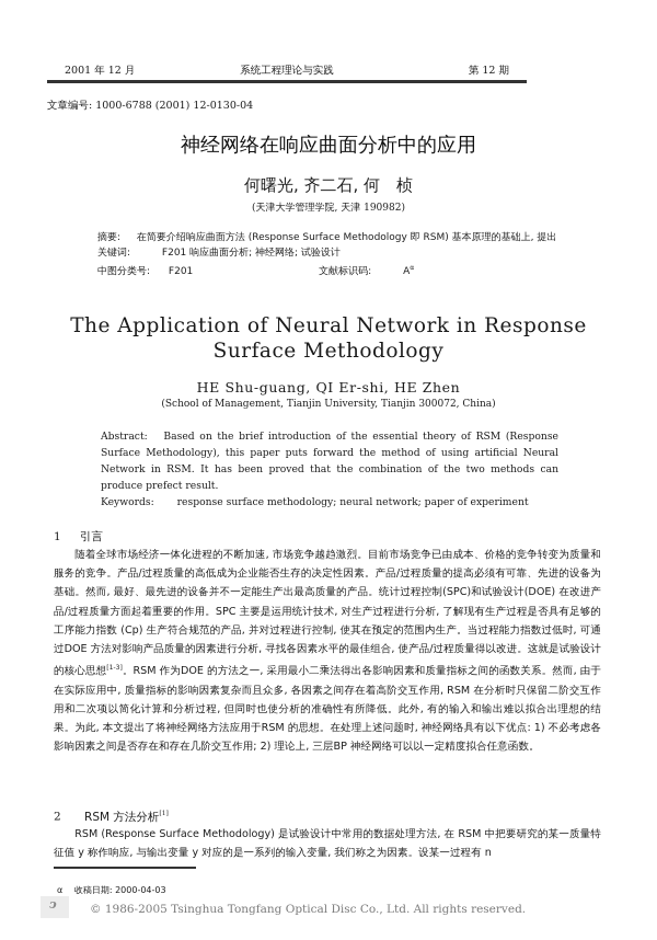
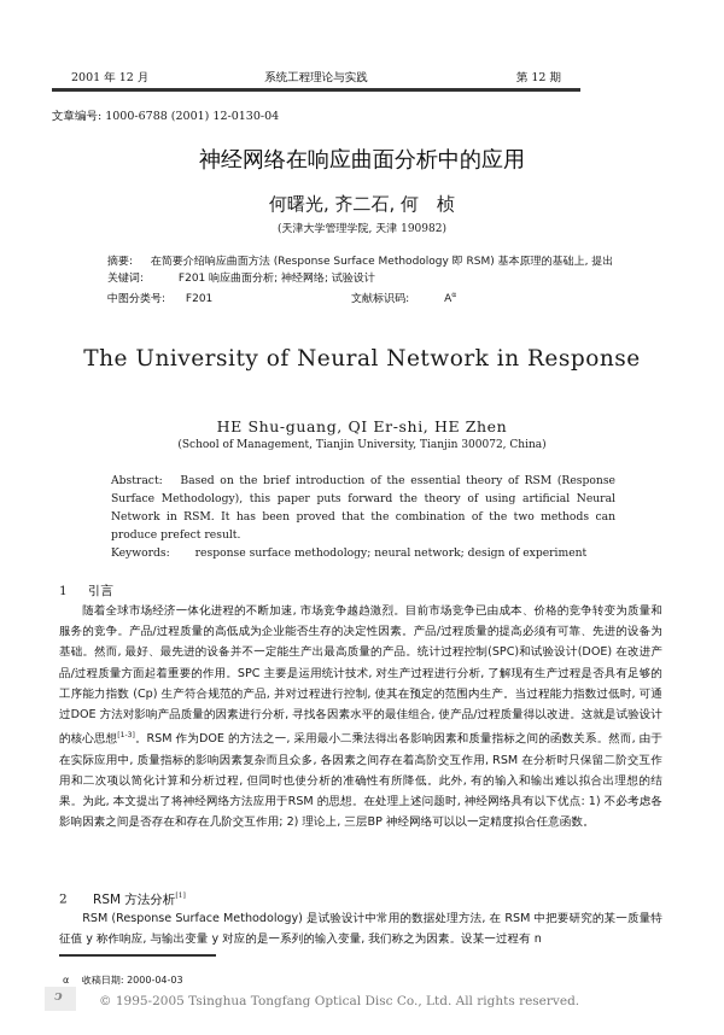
  2001 年 12 月
  系统工程理论与实践
  第 12 期
  文章编号: 1000-6788 (2001) 12-0130-04
  神经网络在响应曲面分析中的应用
  何曙光, 齐二石, 何 桢
  (天津大学管理学院, 天津 190982)
  摘要: 在简要介绍响应曲面方法 (Response Surface Methodology 即 RSM) 基本原理的基础上, 提出
  关键词: F201 响应曲面分析; 神经网络; 试验设计
  中图分类号: F201 文献标识码: A
- The Application of Neural Network in Response
+ The University of Neural Network in Response
- Surface Methodology
  HE Shu-guang, QI Er-shi, HE Zhen
  (School of Management, Tianjin University, Tianjin 300072, China)
- Abstract: Based on the brief introduction of the essential theory of RSM (Response Surface Methodology), this paper puts forward the method of using artificial Neural Network in RSM. It has been proved that the combination of the two methods can produce prefect result.
+ Abstract: Based on the brief introduction of the essential theory of RSM (Response Surface Methodology), this paper puts forward the theory of using artificial Neural Network in RSM. It has been proved that the combination of the two methods can produce prefect result.
- Keywords: response surface methodology; neural network; paper of experiment
+ Keywords: response surface methodology; neural network; design of experiment
  1 引言
  随着全球市场经济一体化进程的不断加速, 市场竞争越趋激烈。目前市场竞争已由成本、价格的竞争转变为质量和服务的竞争。产品/过程质量的高低成为企业能否生存的决定性因素。产品/过程质量的提高必须有可靠、先进的设备为基础。然而, 最好、最先进的设备并不一定能生产出最高质量的产品。统计过程控制(SPC)和试验设计(DOE) 在改进产品/过程质量方面起着重要的作用。SPC 主要是运用统计技术, 对生产过程进行分析, 了解现有生产过程是否具有足够的工序能力指数 (Cp) 生产符合规范的产品, 并对过程进行控制, 使其在预定的范围内生产。当过程能力指数过低时, 可通过DOE 方法对影响产品质量的因素进行分析, 寻找各因素水平的最佳组合, 使产品/过程质量得以改进。这就是试验设计的核心思想 。RSM 作为DOE 的方法之一, 采用最小二乘法得出各影响因素和质量指标之间的函数关系。然而, 由于在实际应用中, 质量指标的影响因素复杂而且众多, 各因素之间存在着高阶交互作用, RSM 在分析时只保留二阶交互作用和二次项以简化计算和分析过程, 但同时也使分析的准确性有所降低。此外, 有的输入和输出难以拟合出理想的结果。为此, 本文提出了将神经网络方法应用于RSM 的思想。在处理上述问题时, 神经网络具有以下优点: 1) 不必考虑各影响因素之间是否存在和存在几阶交互作用; 2) 理论上, 三层BP 神经网络可以以一定精度拟合任意函数。
  2 RSM 方法分析
  RSM (Response Surface Methodology) 是试验设计中常用的数据处理方法, 在 RSM 中把要研究的某一质量特征值 y 称作响应, 与输出变量 y 对应的是一系列的输入变量, 我们称之为因素。设某一过程有 n
  α 收稿日期: 2000-04-03
  ↄ
- © 1986-2005 Tsinghua Tongfang Optical Disc Co., Ltd. All rights reserved.
+ © 1995-2005 Tsinghua Tongfang Optical Disc Co., Ltd. All rights reserved.
